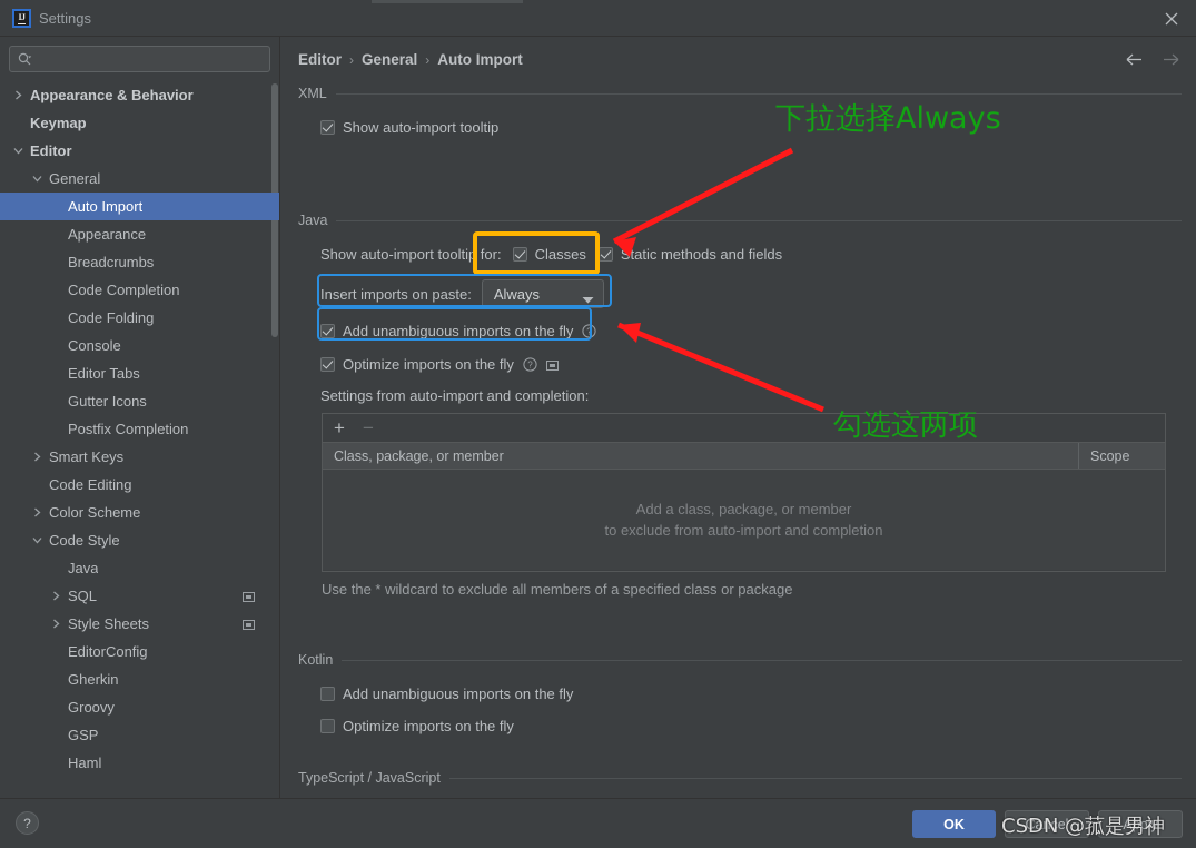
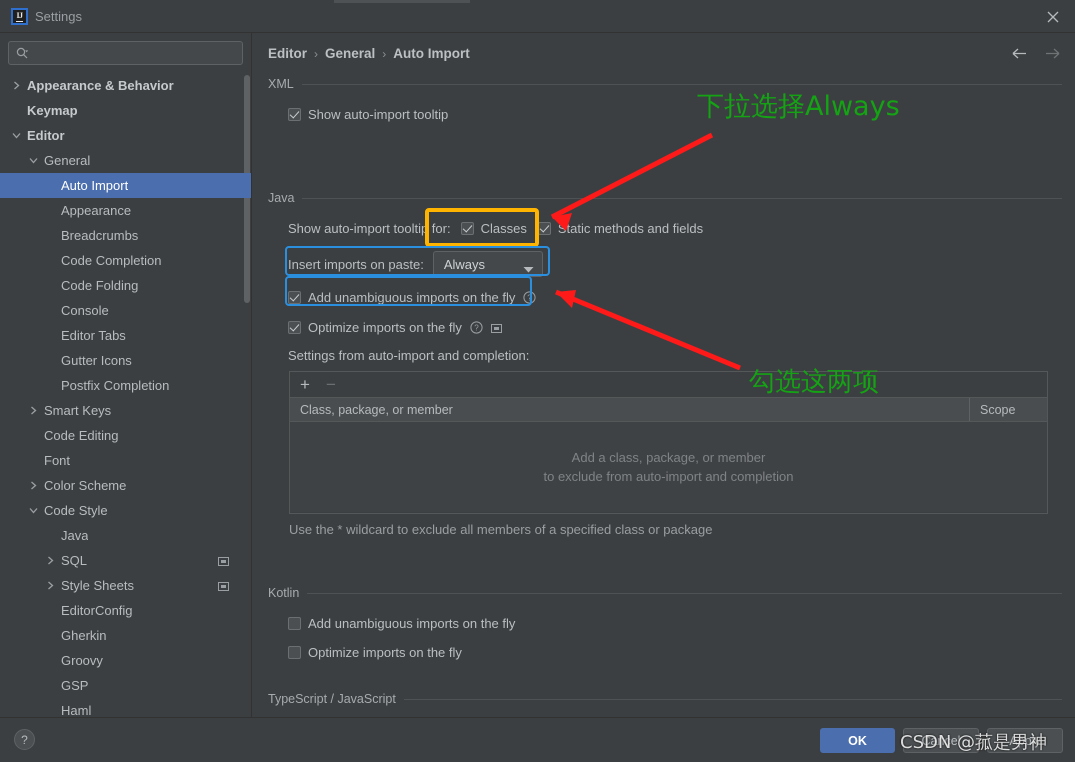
  IJ
  Settings
  Appearance & Behavior
  Keymap
  Editor
  General
  Auto Import
  Appearance
  Breadcrumbs
  Code Completion
  Code Folding
  Console
  Editor Tabs
  Gutter Icons
  Postfix Completion
  Smart Keys
  Code Editing
+ Font
  Color Scheme
  Code Style
  Java
  SQL
  Style Sheets
  EditorConfig
  Gherkin
  Groovy
  GSP
  Haml
  Editor
  ›
  General
  ›
  Auto Import
  XML
  Show auto-import tooltip
  Java
  Show auto-import tooltip for:
  Classes
  Static methods and fields
  Insert imports on paste:
  Always
  Add unambiguous imports on the fly
  ?
  Optimize imports on the fly
  ?
  Settings from auto-import and completion:
  +
  −
  Class, package, or member
  Scope
  Add a class, package, or member
  to exclude from auto-import and completion
  Use the * wildcard to exclude all members of a specified class or package
  Kotlin
  Add unambiguous imports on the fly
  Optimize imports on the fly
  TypeScript / JavaScript
  ?
  OK
  Cancel
  Apply
  下拉选择Always
  勾选这两项
  CSDN @菰是男神
